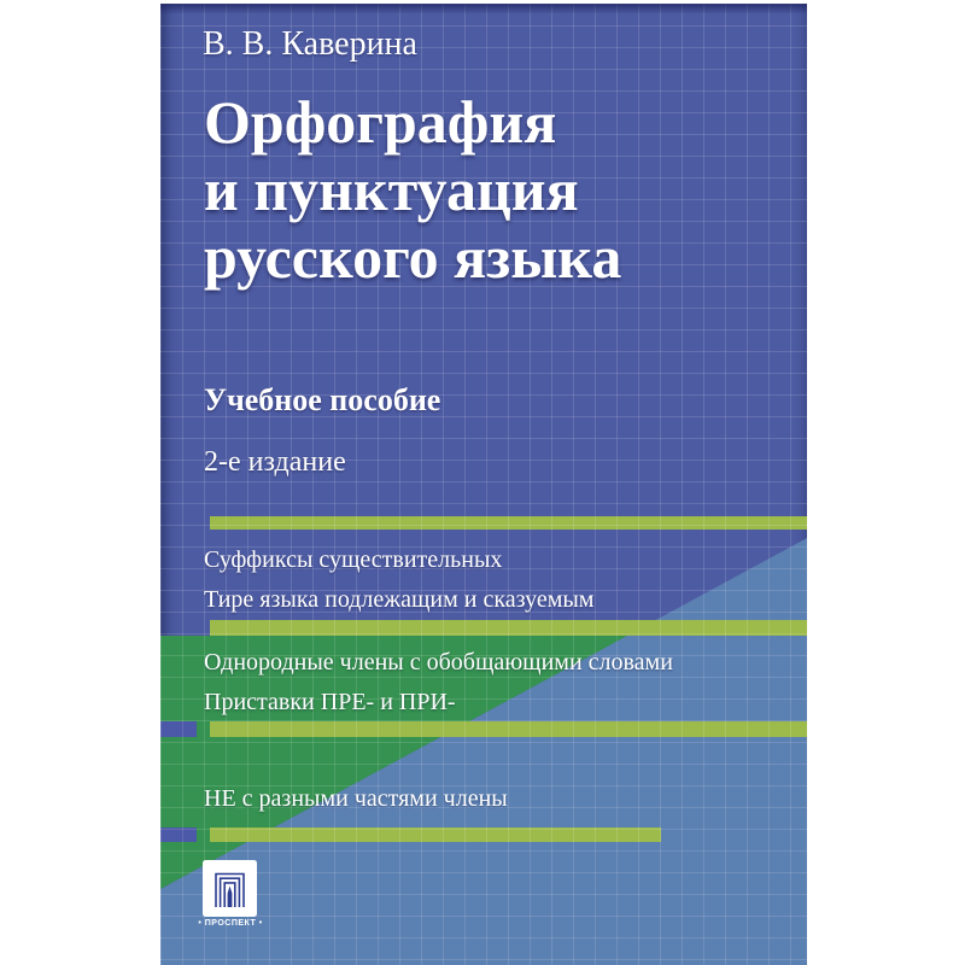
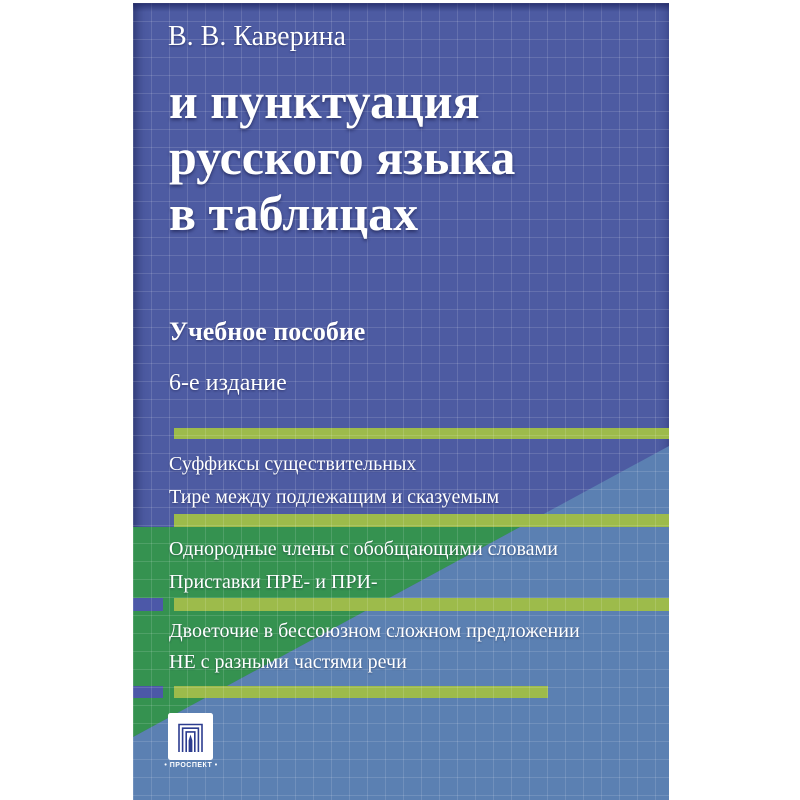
  В. В. Каверина
- Орфография
  и пунктуация
  русского языка
+ в таблицах
  Учебное пособие
- 2-е издание
+ 6-е издание
  Суффиксы существительных
- Тире языка подлежащим и сказуемым
+ Тире между подлежащим и сказуемым
  Однородные члены с обобщающими словами
  Приставки ПРЕ- и ПРИ-
+ Двоеточие в бессоюзном сложном предложении
- НЕ с разными частями члены
+ НЕ с разными частями речи
